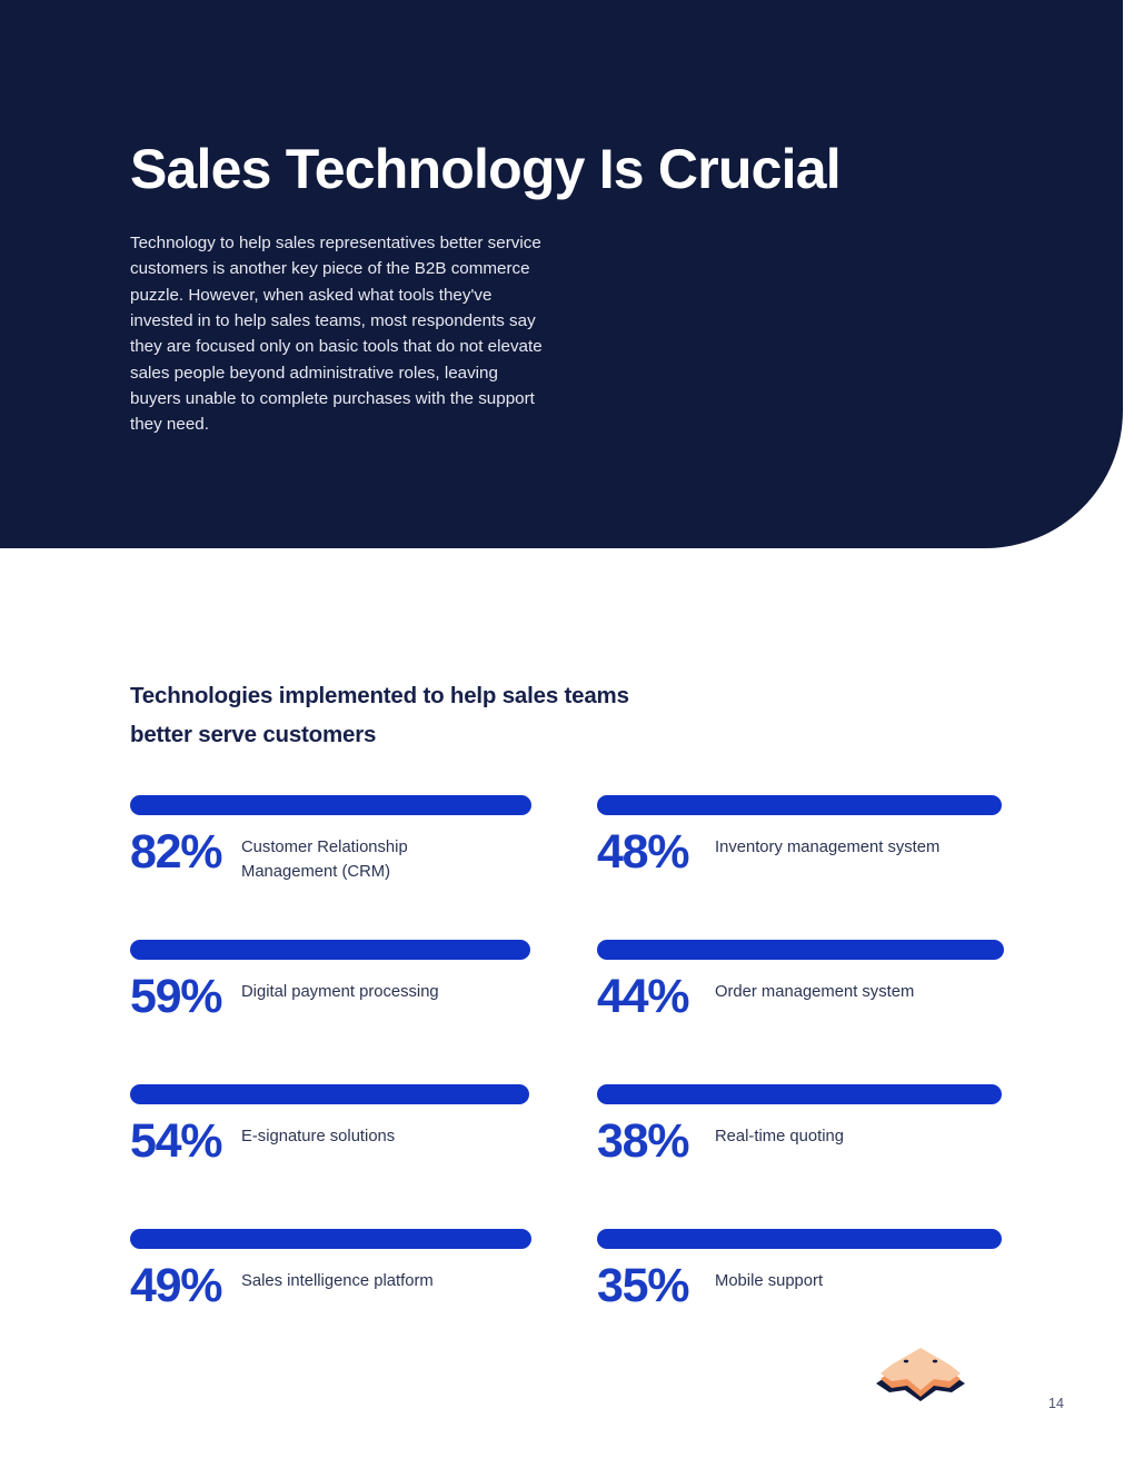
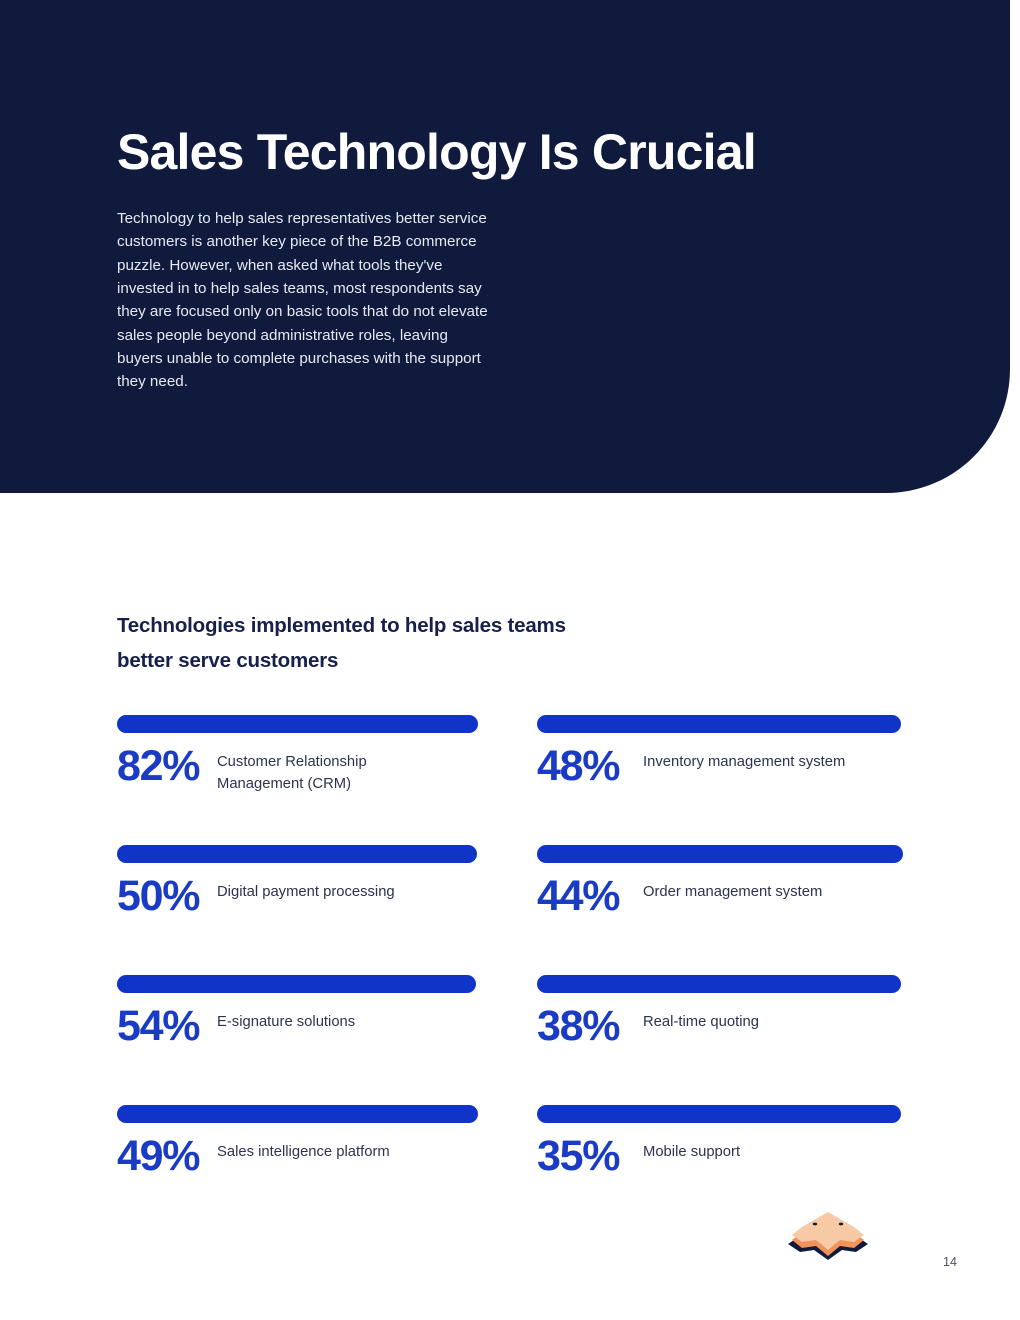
  Sales Technology Is Crucial
  Technology to help sales representatives better service customers is another key piece of the B2B commerce puzzle. However, when asked what tools they've invested in to help sales teams, most respondents say they are focused only on basic tools that do not elevate sales people beyond administrative roles, leaving buyers unable to complete purchases with the support they need.
  Technologies implemented to help sales teams
  better serve customers
  82%
  Customer Relationship
  Management (CRM)
- 59%
+ 50%
  Digital payment processing
  54%
  E-signature solutions
  49%
  Sales intelligence platform
  48%
  Inventory management system
  44%
  Order management system
  38%
  Real-time quoting
  35%
  Mobile support
  14
